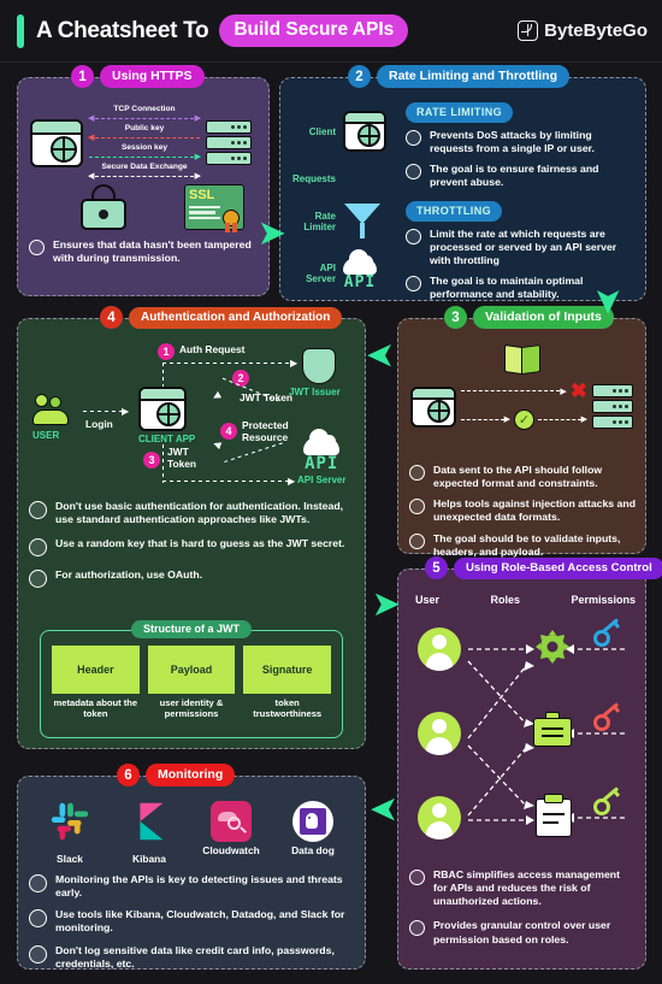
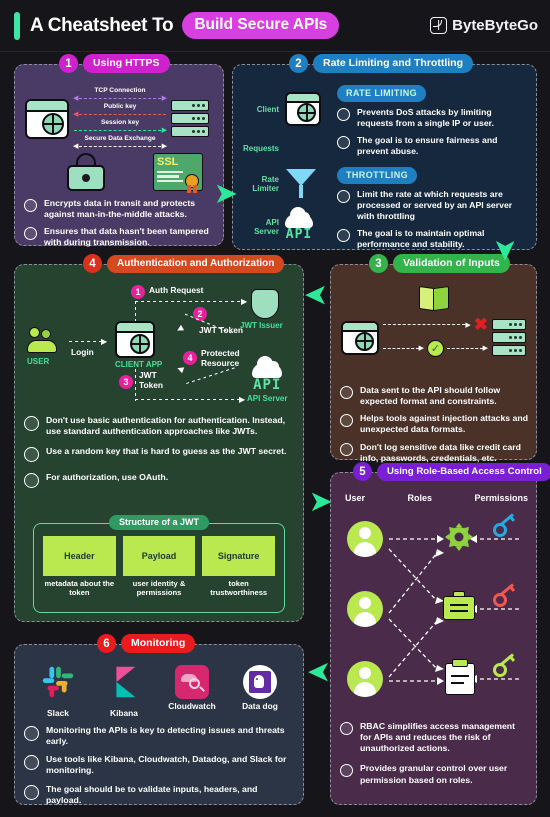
  A Cheatsheet To
  Build Secure APIs
  ByteByteGo
  1
  Using HTTPS
  SSL
+ Encrypts data in transit and protects against man-in-the-middle attacks.
  Ensures that data hasn't been tampered with during transmission.
  ➤
  2
  Rate Limiting and Throttling
  Client
  Requests
  Rate Limiter
  API Server
  API
  RATE LIMITING
  Prevents DoS attacks by limiting requests from a single IP or user.
  The goal is to ensure fairness and prevent abuse.
  THROTTLING
  Limit the rate at which requests are processed or served by an API server with throttling
  The goal is to maintain optimal performance and stability.
  3
  Validation of Inputs
  ✖
  ✓
  Data sent to the API should follow expected format and constraints.
  Helps tools against injection attacks and unexpected data formats.
- The goal should be to validate inputs, headers, and payload.
+ Don't log sensitive data like credit card info, passwords, credentials, etc.
  4
  Authentication and Authorization
  1
  Auth Request
  ▶
  JWT Issuer
  2
  JWTken
  USER
  ▶
  Login
  CLIENT APP
  4
  Protected Resource
  3
  JWT Token
  ▶
  API
  API Server
  Don't use basic authentication for authentication. Instead, use standard authentication approaches like JWTs.
  Use a random key that is hard to guess as the JWT secret.
  For authorization, use OAuth.
  Structure of a JWT
  Header
  metadata about the token
  Payload
  user identity & permissions
  Signature
  token trustworthiness
  ➤
  5
  Using Role-Based Access Control
  User
  Roles
  Permissions
  RBAC simplifies access management for APIs and reduces the risk of unauthorized actions.
  Provides granular control over user permission based on roles.
  6
  Monitoring
  Slack
  Kibana
  Cloudwatch
  Data dog
  Monitoring the APIs is key to detecting issues and threats early.
  Use tools like Kibana, Cloudwatch, Datadog, and Slack for monitoring.
- Don't log sensitive data like credit card info, passwords, credentials, etc.
+ The goal should be to validate inputs, headers, and payload.
